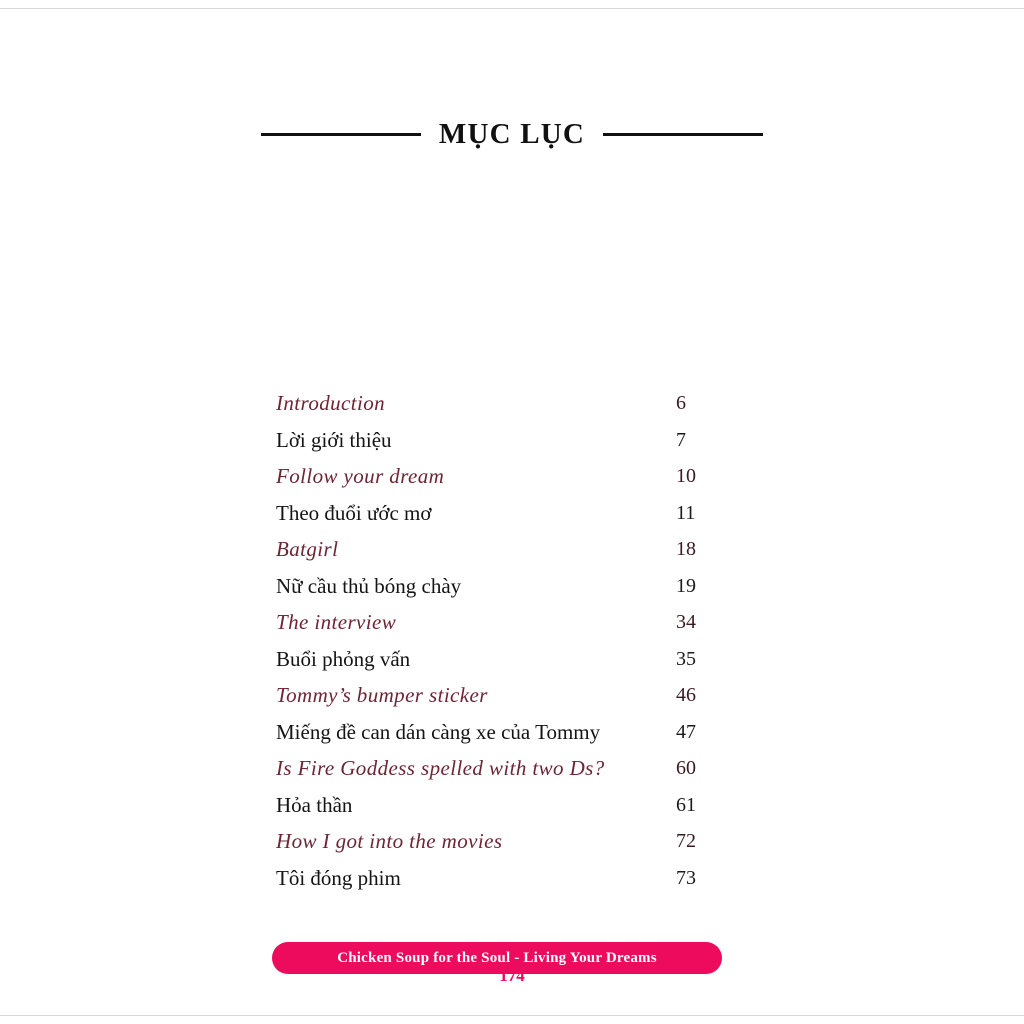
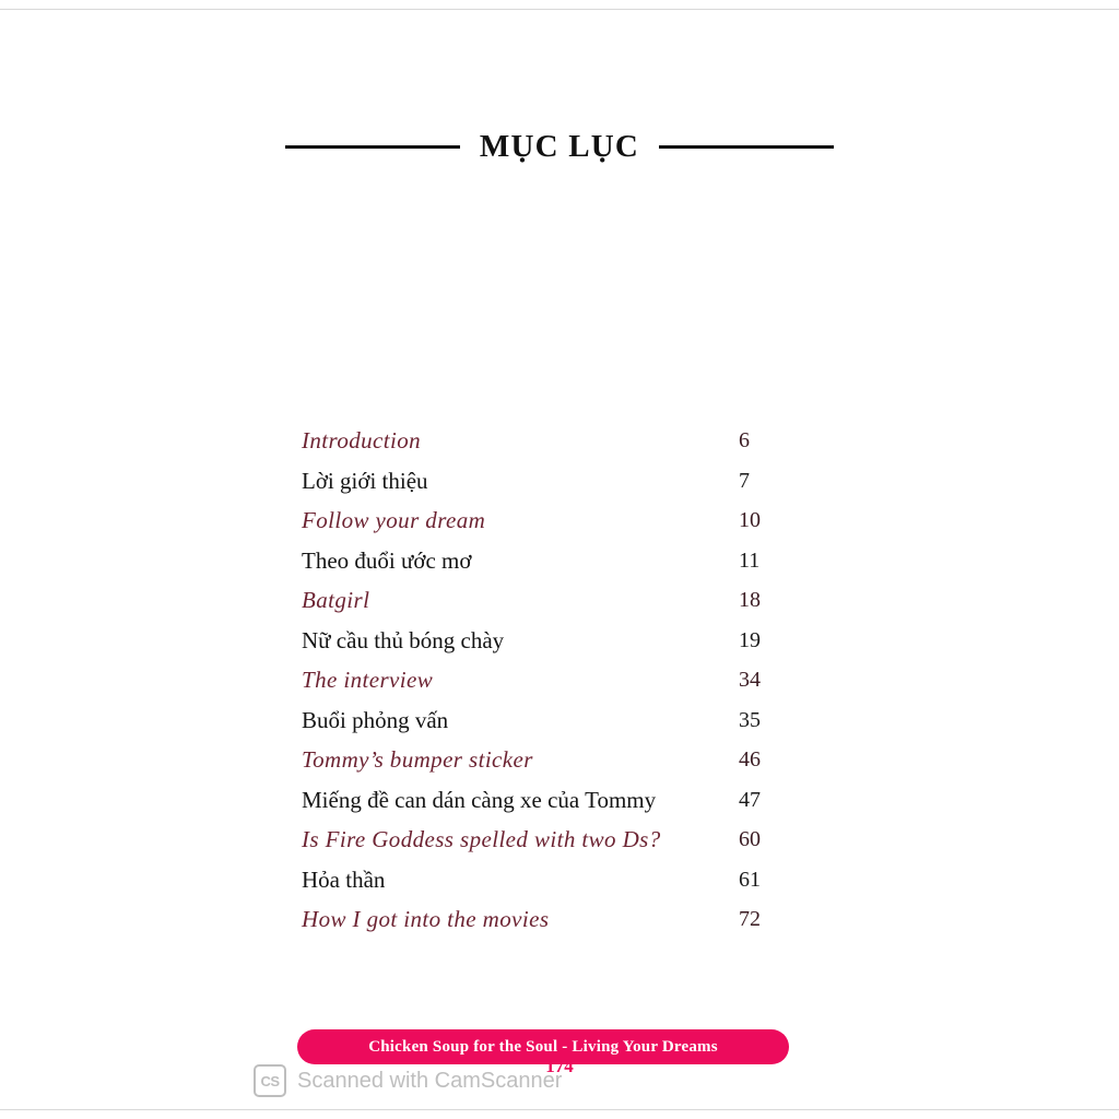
  MỤC LỤC
  Introduction
  6
  Lời giới thiệu
  7
  Follow your dream
  10
  Theo đuổi ước mơ
  11
  Batgirl
  18
  Nữ cầu thủ bóng chày
  19
  The interview
  34
  Buổi phỏng vấn
  35
  Tommy’s bumper sticker
  46
  Miếng đề can dán càng xe của Tommy
  47
  Is Fire Goddess spelled with two Ds?
  60
  Hỏa thần
  61
  How I got into the movies
  72
- Tôi đóng phim
- 73
  Chicken Soup for the Soul - Living Your Dreams
  174
+ CS
+ Scanned with CamScanner
